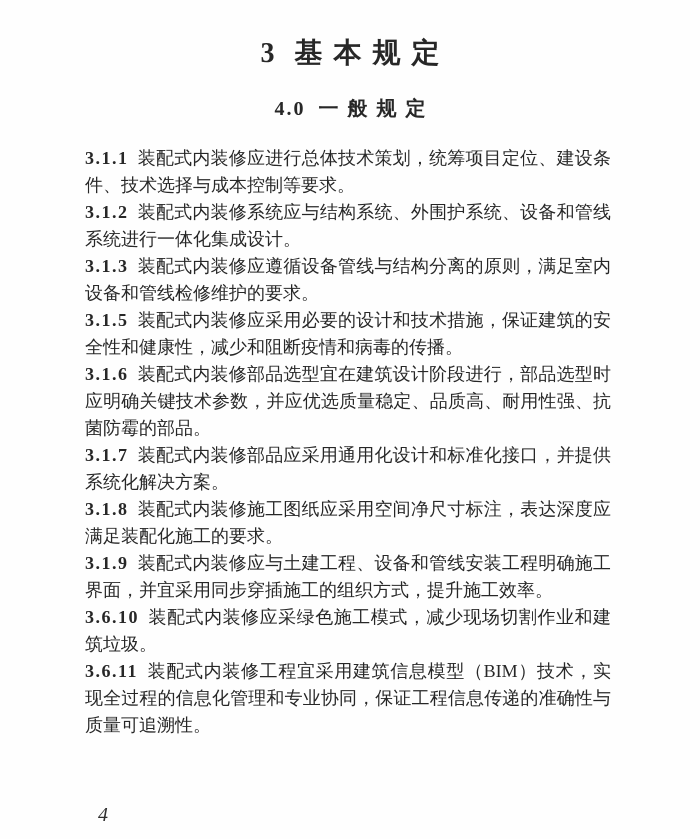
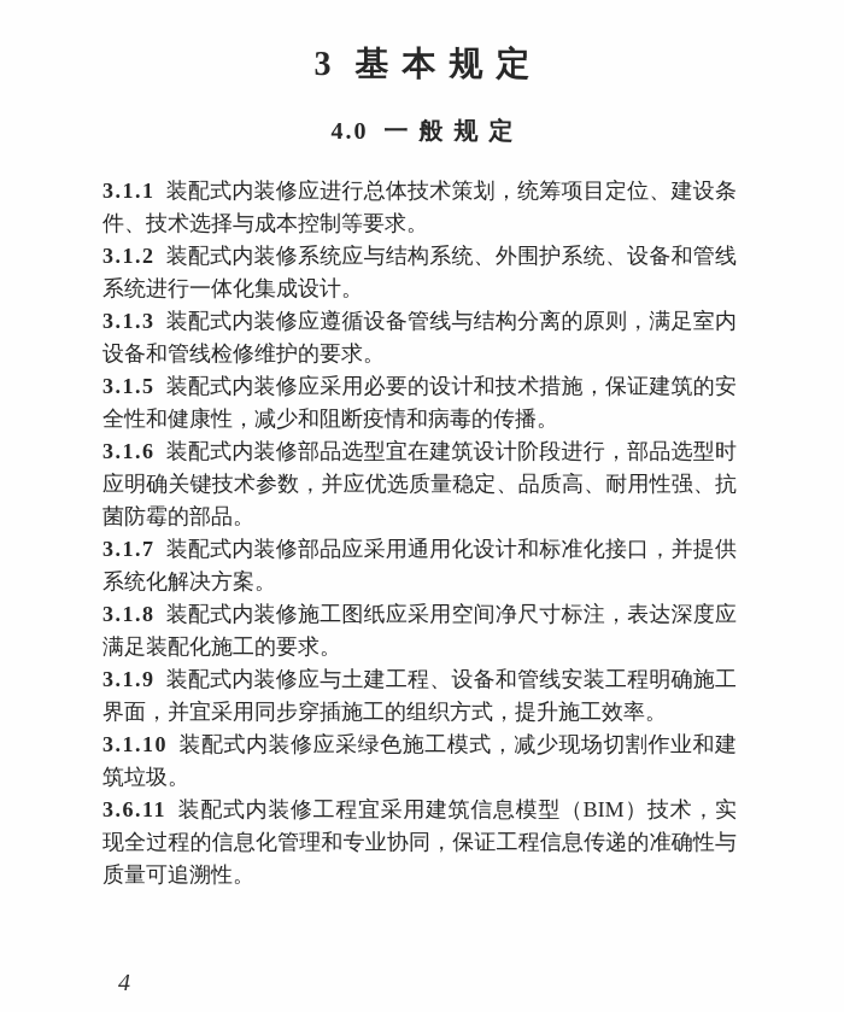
  3 基本规定
  4.0 一般规定
  3.1.1 装配式内装修应进行总体技术策划，统筹项目定位、建设条件、技术选择与成本控制等要求。
  3.1.2 装配式内装修系统应与结构系统、外围护系统、设备和管线系统进行一体化集成设计。
  3.1.3 装配式内装修应遵循设备管线与结构分离的原则，满足室内设备和管线检修维护的要求。
  3.1.5 装配式内装修应采用必要的设计和技术措施，保证建筑的安全性和健康性，减少和阻断疫情和病毒的传播。
  3.1.6 装配式内装修部品选型宜在建筑设计阶段进行，部品选型时应明确关键技术参数，并应优选质量稳定、品质高、耐用性强、抗菌防霉的部品。
  3.1.7 装配式内装修部品应采用通用化设计和标准化接口，并提供系统化解决方案。
  3.1.8 装配式内装修施工图纸应采用空间净尺寸标注，表达深度应满足装配化施工的要求。
  3.1.9 装配式内装修应与土建工程、设备和管线安装工程明确施工界面，并宜采用同步穿插施工的组织方式，提升施工效率。
- 3.6.10 装配式内装修应采绿色施工模式，减少现场切割作业和建筑垃圾。
+ 3.1.10 装配式内装修应采绿色施工模式，减少现场切割作业和建筑垃圾。
  3.6.11 装配式内装修工程宜采用建筑信息模型（BIM）技术，实现全过程的信息化管理和专业协同，保证工程信息传递的准确性与质量可追溯性。
  4
